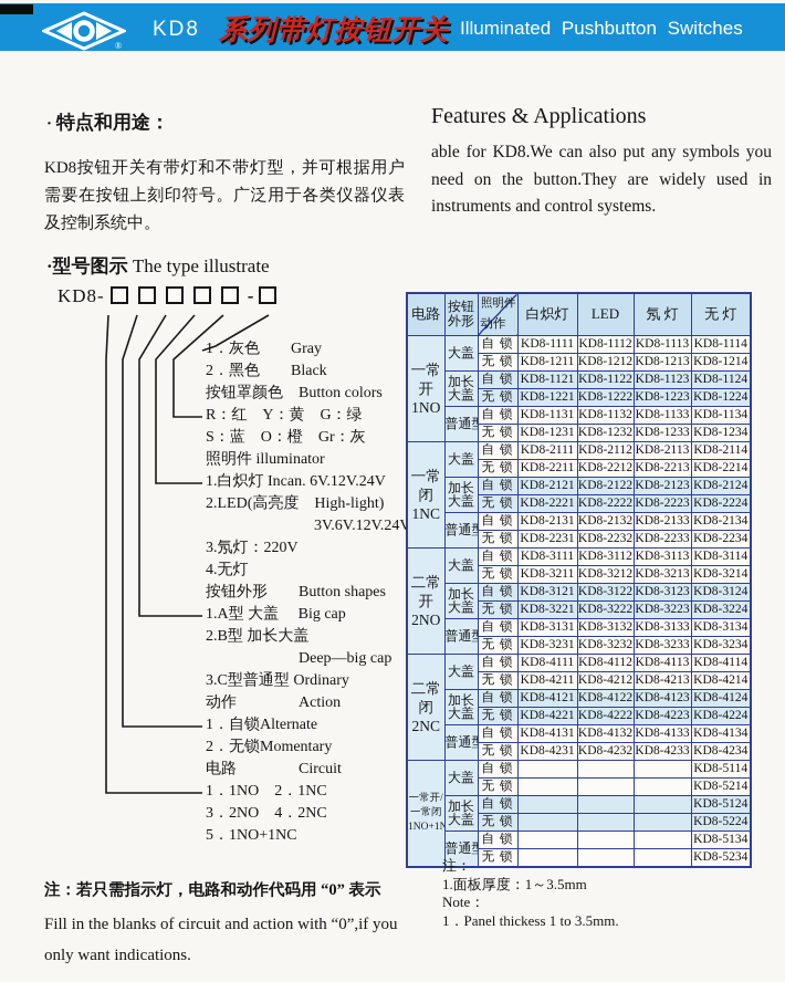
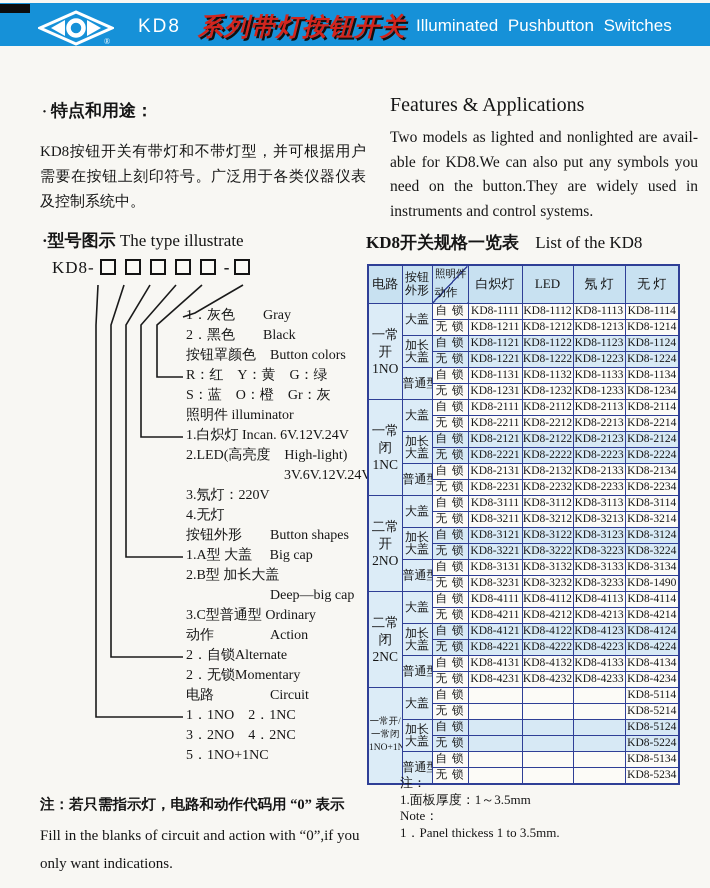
  ®
  KD8
  系列带灯按钮开关
  Illuminated Pushbutton Switches
  · 特点和用途：
  KD8按钮开关有带灯和不带灯型，并可根据用户需要在按钮上刻印符号。广泛用于各类仪器仪表及控制系统中。
  ·型号图示 The type illustrate
  KD8- -
  1．灰色 Gray
  2．黑色 Black
  按钮罩颜色 Button colors
  R：红 Y：黄 G：绿
  S：蓝 O：橙 Gr：灰
  照明件 illuminator
  1.白炽灯 Incan. 6V.12V.24V
  2.LED(高亮度 High-light)
  3V.6V.12V.24V
  3.氖灯：220V
  4.无灯
  按钮外形 Button shapes
  1.A型 大盖 Big cap
  2.B型 加长大盖
  Deep—big cap
  3.C型普通型 Ordinary
  动作 Action
- 1．自锁Alternate
+ 2．自锁Alternate
  2．无锁Momentary
  电路 Circuit
  1．1NO 2．1NC
  3．2NO 4．2NC
  5．1NO+1NC
  注：若只需指示灯，电路和动作代码用 “0” 表示
  Fill in the blanks of circuit and action with “0”,if you
  only want indications.
  Features & Applications
+ Two models as lighted and nonlighted are avail-
  able for KD8.We can also put any symbols you
  need on the button.They are widely used in
  instruments and control systems.
+ KD8开关规格一览表 List of the KD8
  电路	按钮 外形	照明件 动作	白炽灯	LED	氖 灯	无 灯
  一常开1NO	大盖	自 锁	KD8-1111	KD8-1112	KD8-1113	KD8-1114
  无 锁	KD8-1211	KD8-1212	KD8-1213	KD8-1214
  加长大盖	自 锁	KD8-1121	KD8-1122	KD8-1123	KD8-1124
  无 锁	KD8-1221	KD8-1222	KD8-1223	KD8-1224
  普通	自 锁	KD8-1131	KD8-1132	KD8-1133	KD8-1134
  无 锁	KD8-1231	KD8-1232	KD8-1233	KD8-1234
  一常闭1NC	大盖	自 锁	KD8-2111	KD8-2112	KD8-2113	KD8-2114
  无 锁	KD8-2211	KD8-2212	KD8-2213	KD8-2214
  加长大盖	自 锁	KD8-2121	KD8-2122	KD8-2123	KD8-2124
  无 锁	KD8-2221	KD8-2222	KD8-2223	KD8-2224
  普通	自 锁	KD8-2131	KD8-2132	KD8-2133	KD8-2134
  无 锁	KD8-2231	KD8-2232	KD8-2233	KD8-2234
  二常开2NO	大盖	自 锁	KD8-3111	KD8-3112	KD8-3113	KD8-3114
  无 锁	KD8-3211	KD8-3212	KD8-3213	KD8-3214
  加长大盖	自 锁	KD8-3121	KD8-3122	KD8-3123	KD8-3124
  无 锁	KD8-3221	KD8-3222	KD8-3223	KD8-3224
  普通	自 锁	KD8-3131	KD8-3132	KD8-3133	KD8-3134
- 无 锁	KD8-3231	KD8-3232	KD8-3233	KD8-3234
+ 无 锁	KD8-3231	KD8-3232	KD8-3233	KD8-1490
  二常闭2NC	大盖	自 锁	KD8-4111	KD8-4112	KD8-4113	KD8-4114
  无 锁	KD8-4211	KD8-4212	KD8-4213	KD8-4214
  加长大盖	自 锁	KD8-4121	KD8-4122	KD8-4123	KD8-4124
  无 锁	KD8-4221	KD8-4222	KD8-4223	KD8-4224
  普通	自 锁	KD8-4131	KD8-4132	KD8-4133	KD8-4134
  无 锁	KD8-4231	KD8-4232	KD8-4233	KD8-4234
  一常开/一常闭1NO+1N	大盖	自 锁				KD8-5114
  无 锁				KD8-5214
  加长大盖	自 锁				KD8-5124
  无 锁				KD8-5224
  普通	自 锁				KD8-5134
  无 锁				KD8-5234
  注：
  1.面板厚度：1～3.5mm
  Note：
  1．Panel thickess 1 to 3.5mm.
